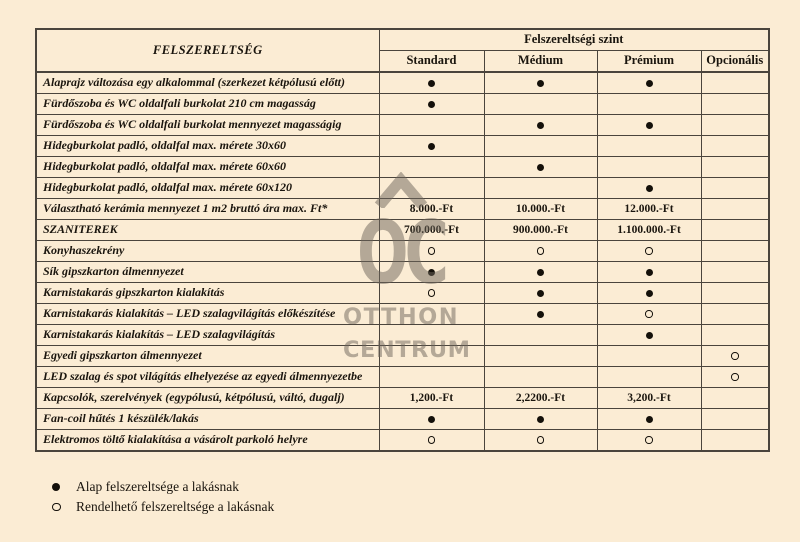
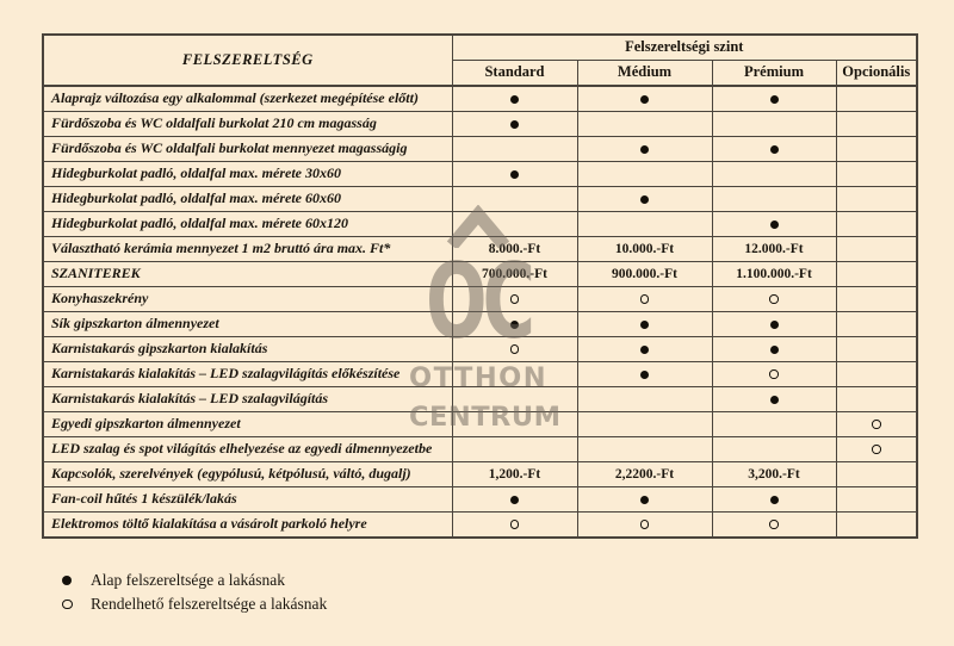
  FELSZERELTSÉG	Felszereltségi szint
  Standard	Médium	Prémium	Opcionális
- Alaprajz változása egy alkalommal (szerkezet kétpólusú előtt)
+ Alaprajz változása egy alkalommal (szerkezet megépítése előtt)
  Fürdőszoba és WC oldalfali burkolat 210 cm magasság
  Fürdőszoba és WC oldalfali burkolat mennyezet magasságig
  Hidegburkolat padló, oldalfal max. mérete 30x60
  Hidegburkolat padló, oldalfal max. mérete 60x60
  Hidegburkolat padló, oldalfal max. mérete 60x120
  Választható kerámia mennyezet 1 m2 bruttó ára max. Ft*	8.000.-Ft	10.000.-Ft	12.000.-Ft
  SZANITEREK	700.000.-Ft	900.000.-Ft	1.100.000.-Ft
  Konyhaszekrény
  Sík gipszkarton álmennyezet
  Karnistakarás gipszkarton kialakítás
  Karnistakarás kialakítás – LED szalagvilágítás előkészítése
  Karnistakarás kialakítás – LED szalagvilágítás
  Egyedi gipszkarton álmennyezet
  LED szalag és spot világítás elhelyezése az egyedi álmennyezetbe
  Kapcsolók, szerelvények (egypólusú, kétpólusú, váltó, dugalj)	1,200.-Ft	2,2200.-Ft	3,200.-Ft
  Fan-coil hűtés 1 készülék/lakás
  Elektromos töltő kialakítása a vásárolt parkoló helyre
  OC
  OTTHON
  CENTRUM
  Alap felszereltsége a lakásnak
  Rendelhető felszereltsége a lakásnak
